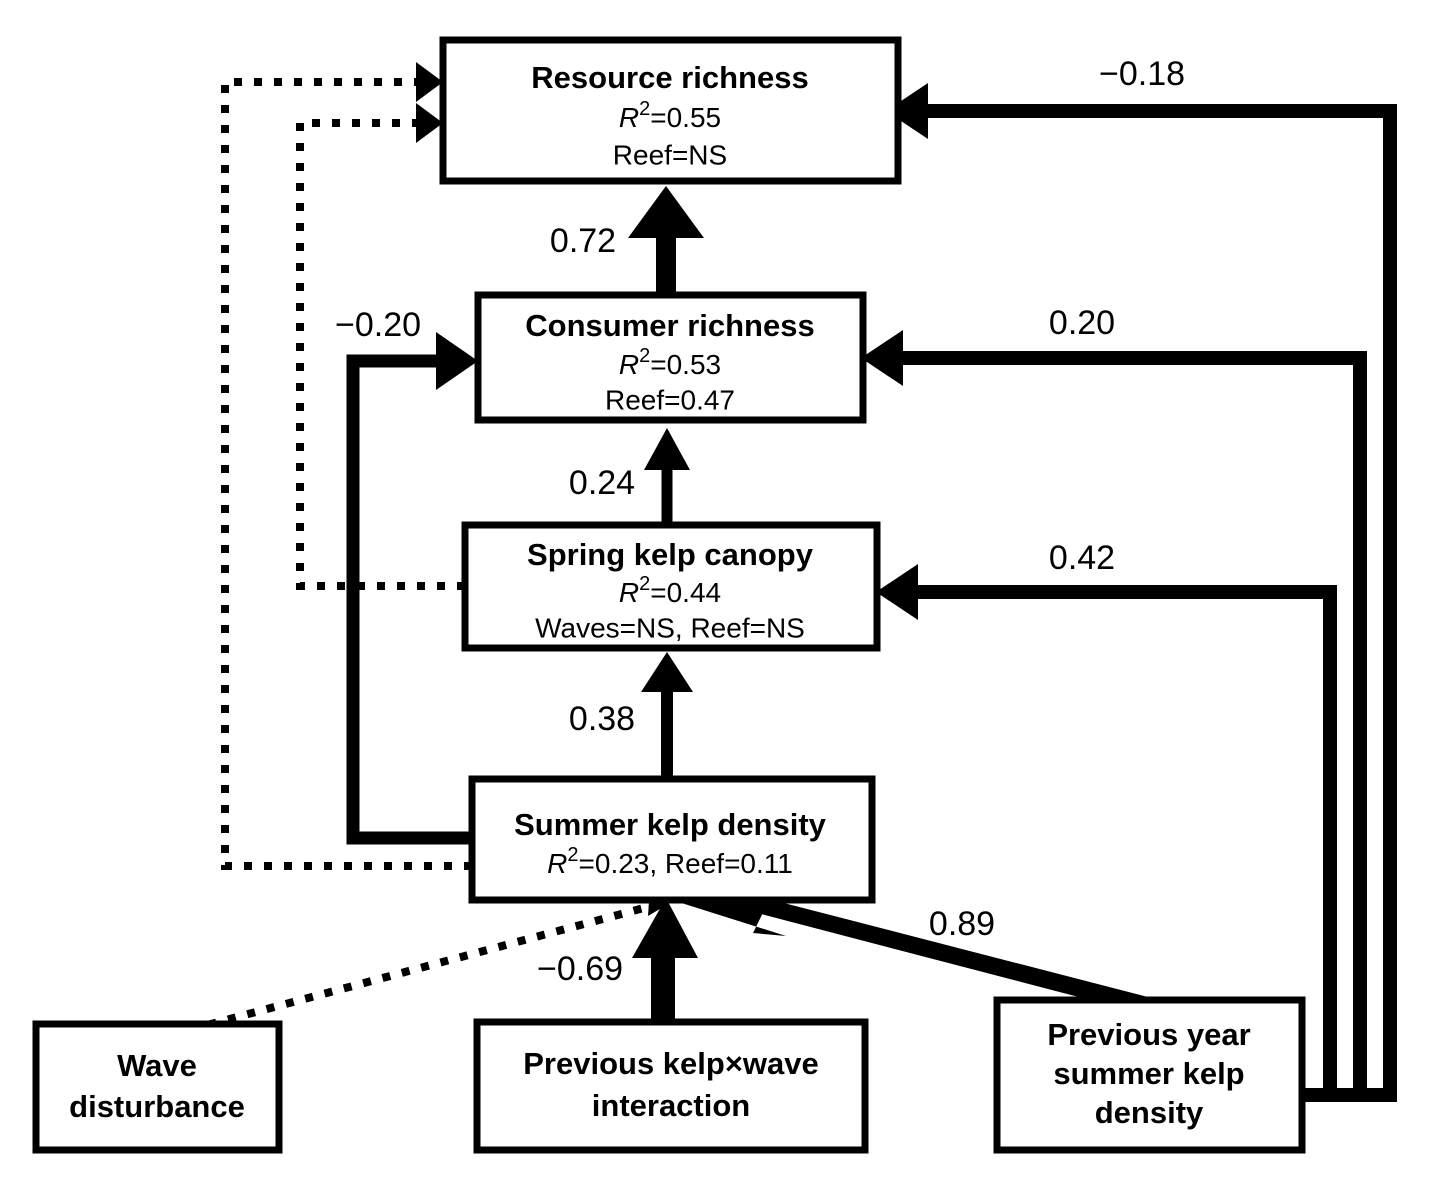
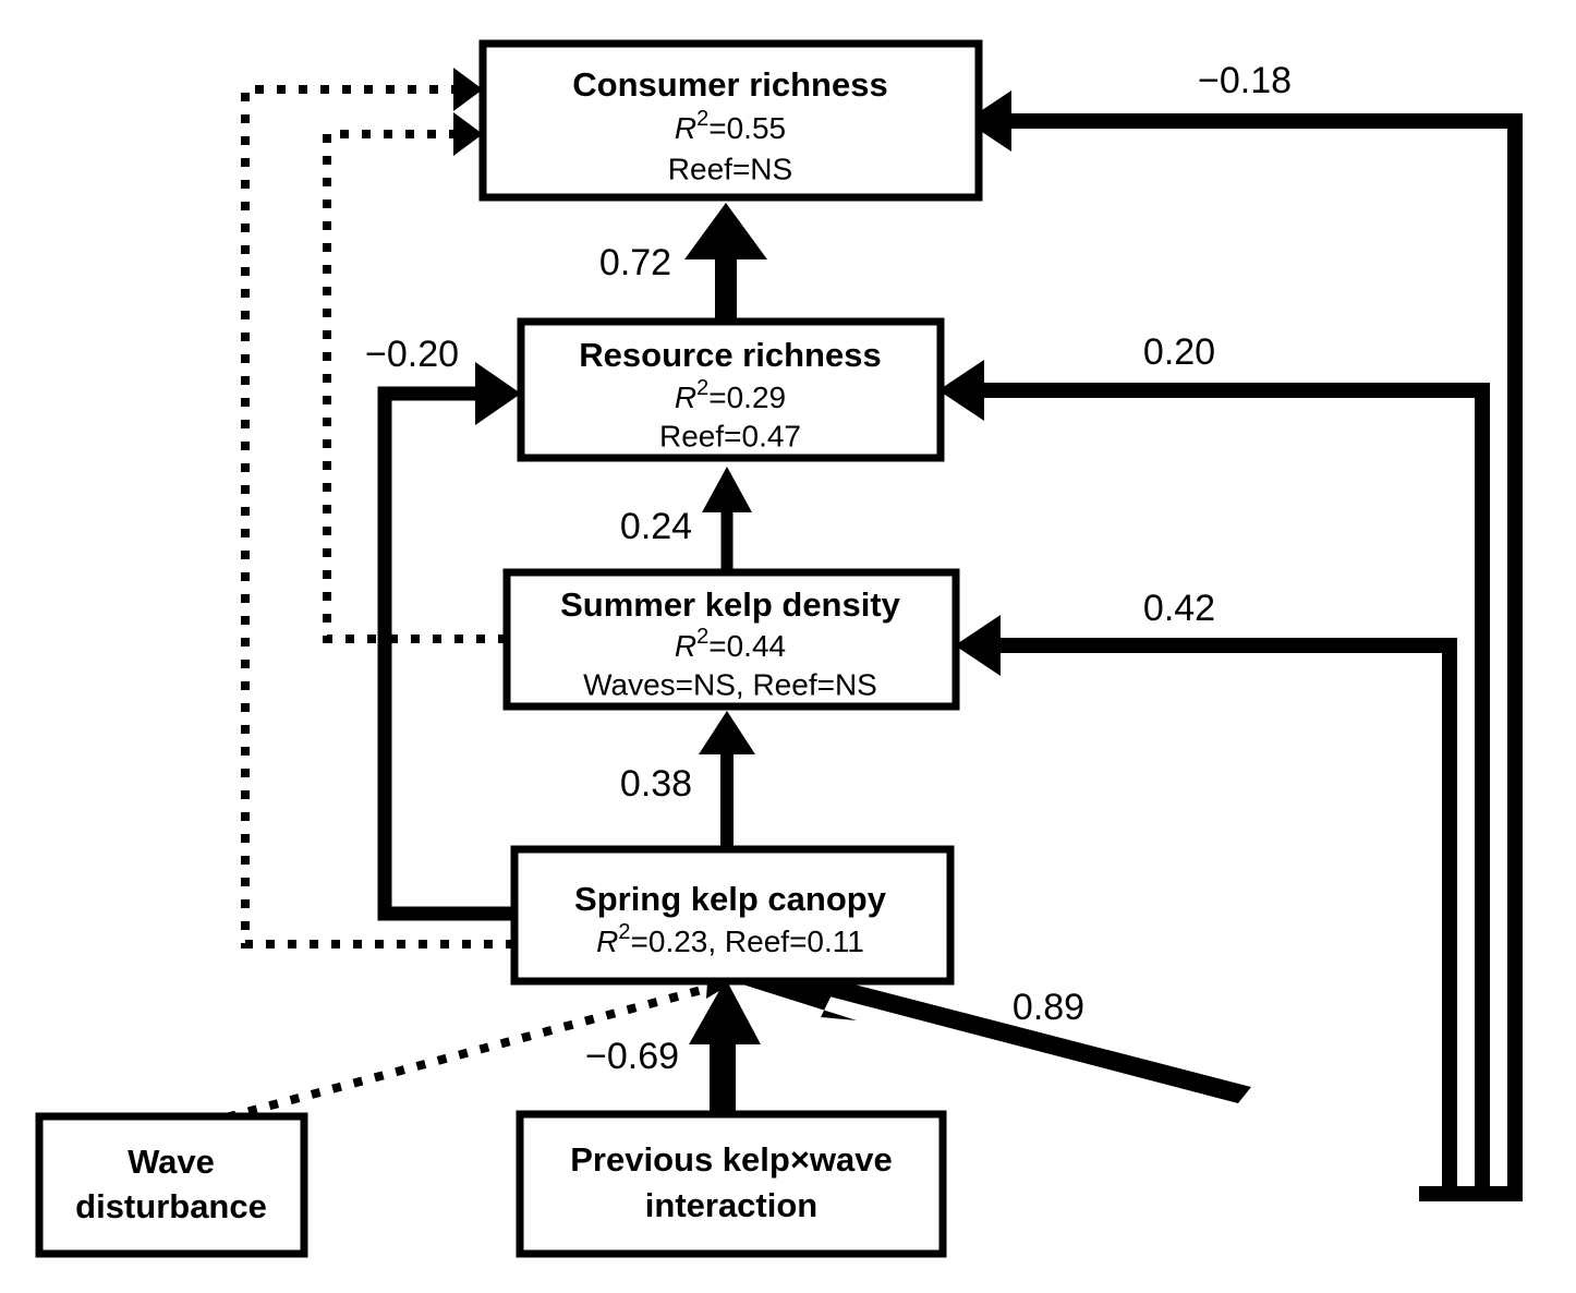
- Resource richness
+ Consumer richness
  R2=0.55
  Reef=NS
- Consumer richness
+ Resource richness
- R2=0.53
+ R2=0.29
  Reef=0.47
- Spring kelp canopy
+ Summer kelp density
  R2=0.44
  Waves=NS, Reef=NS
- Summer kelp density
+ Spring kelp canopy
  R2=0.23, Reef=0.11
  Wave
  disturbance
  Previous kelp×wave
  interaction
- Previous year
- summer kelp
- density
  0.72
  0.24
  0.38
  −0.20
  −0.18
  0.20
  0.42
  0.89
  −0.69
